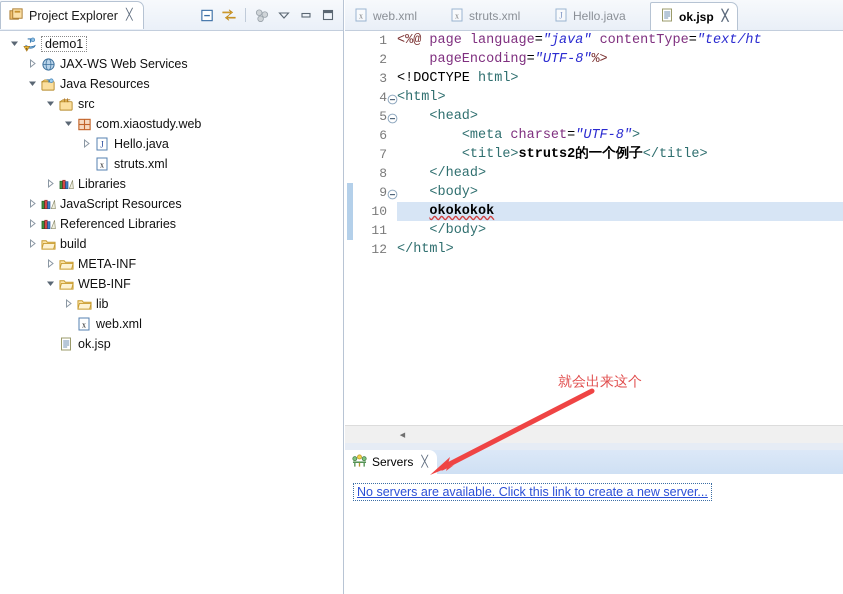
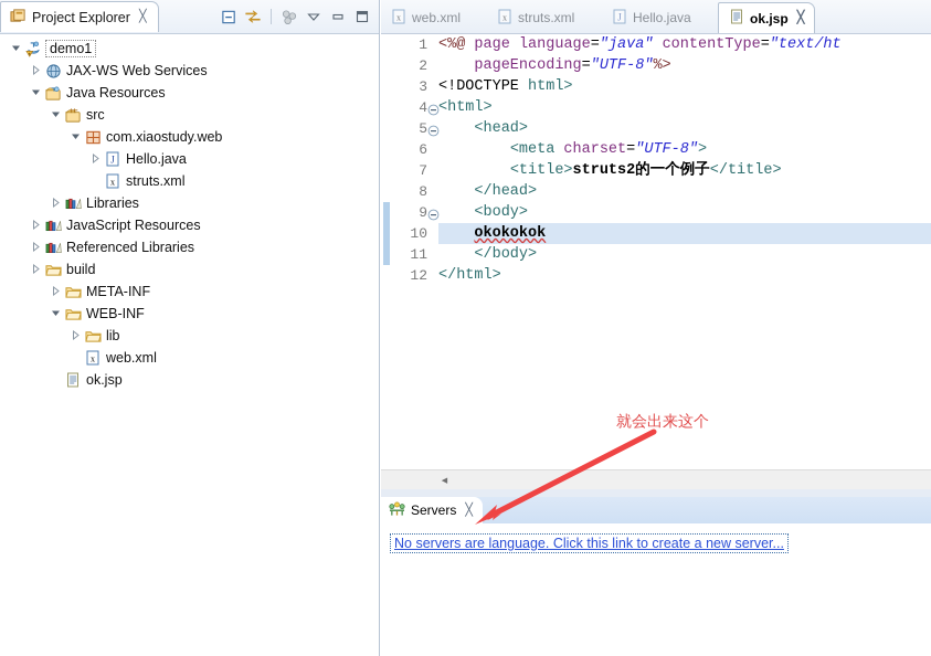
  Project Explorer
  ╳
  demo1
  JAX-WS Web Services
  Java Resources
  src
  com.xiaostudy.web
  J
  Hello.java
  x
  struts.xml
  Libraries
  JavaScript Resources
  Referenced Libraries
  build
  META-INF
  WEB-INF
  lib
  x
  web.xml
  ok.jsp
  x
  web.xml
  x
  struts.xml
  J
  Hello.java
  ok.jsp
  ╳
  1
  2
  3
  4
  5
  6
  7
  8
  9
  10
  11
  12
  <%@ page language="java" contentType="text/ht
  pageEncoding="UTF-8"%>
  <!DOCTYPE html>
  <html>
  <head>
  <meta charset="UTF-8">
  <title>struts2的一个例子</title>
  </head>
  <body>
  okokokok
  </body>
  </html>
  Servers
  ╳
- No servers are available. Click this link to create a new server...
+ No servers are language. Click this link to create a new server...
  就会出来这个
